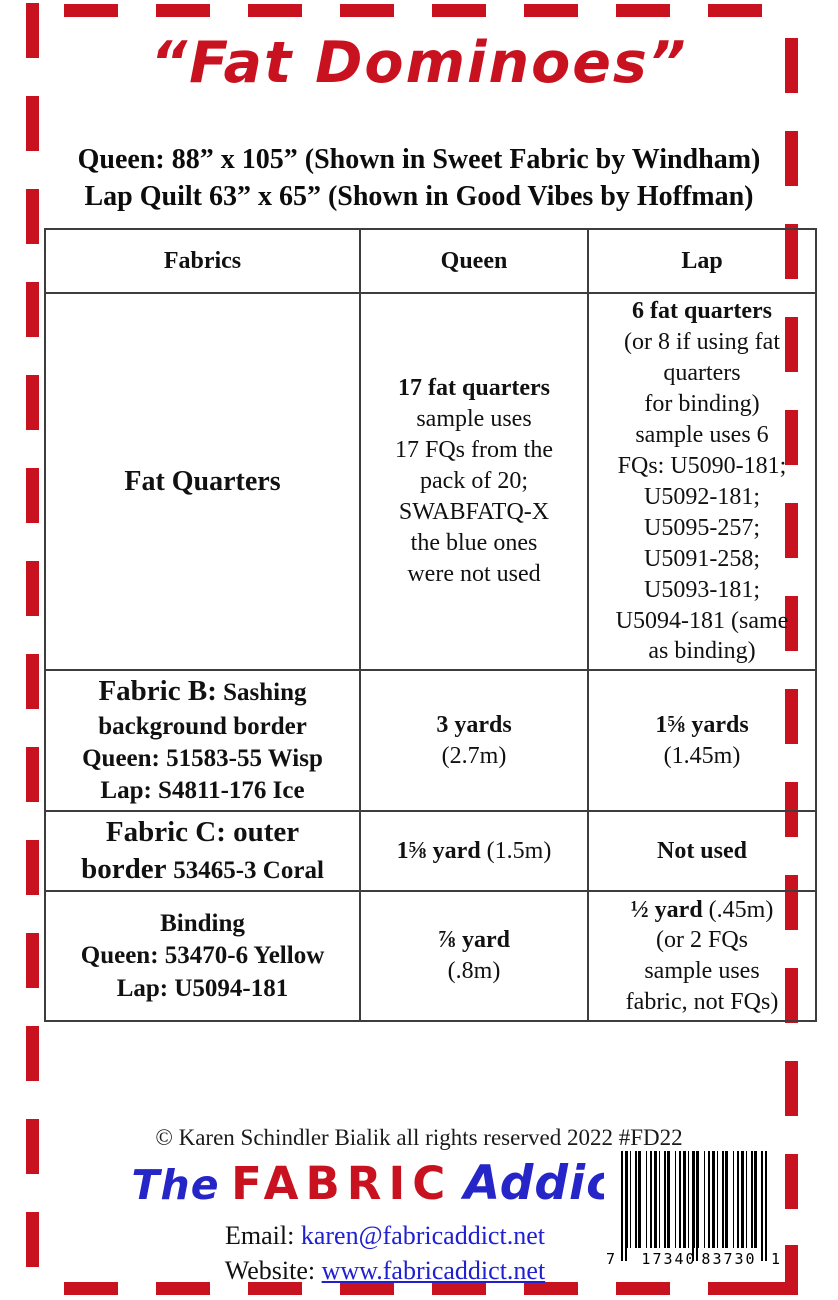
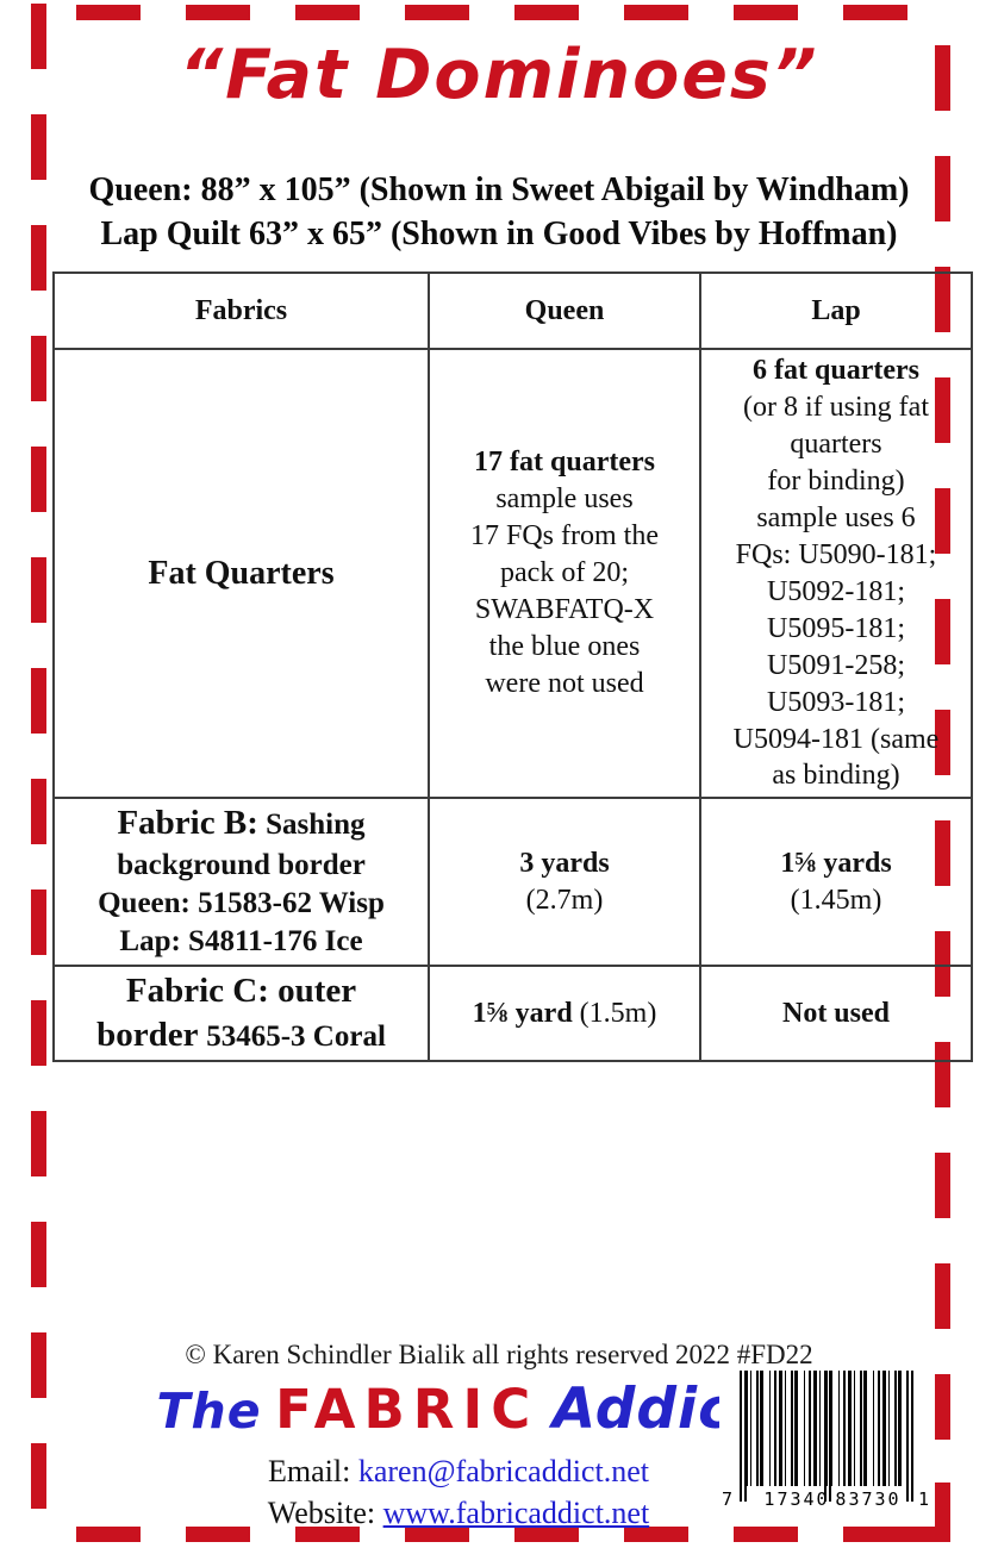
  “Fat Dominoes”
- Queen: 88” x 105” (Shown in Sweet Fabric by Windham)
+ Queen: 88” x 105” (Shown in Sweet Abigail by Windham)
  Lap Quilt 63” x 65” (Shown in Good Vibes by Hoffman)
  Fabrics	Queen	Lap
- Fat Quarters	17 fat quarters sample uses 17 FQs from the pack of 20; SWABFATQ-X the blue ones were not used	6 fat quarters (or 8 if using fat quarters for binding) sample uses 6 FQs: U5090-181; U5092-181; U5095-257; U5091-258; U5093-181; U5094-181 (same as binding)
+ Fat Quarters	17 fat quarters sample uses 17 FQs from the pack of 20; SWABFATQ-X the blue ones were not used	6 fat quarters (or 8 if using fat quarters for binding) sample uses 6 FQs: U5090-181; U5092-181; U5095-181; U5091-258; U5093-181; U5094-181 (same as binding)
- Fabric B: Sashing background border Queen: 51583-55 Wisp Lap: S4811-176 Ice	3 yards (2.7m)	1⅝ yards (1.45m)
+ Fabric B: Sashing background border Queen: 51583-62 Wisp Lap: S4811-176 Ice	3 yards (2.7m)	1⅝ yards (1.45m)
  Fabric C: outer border 53465-3 Coral	1⅝ yard (1.5m)	Not used
- Binding Queen: 53470-6 Yellow Lap: U5094-181	⅞ yard (.8m)	½ yard (.45m) (or 2 FQs sample uses fabric, not FQs)
  © Karen Schindler Bialik all rights reserved 2022 #FD22
  The FABRIC Addic
  Email: karen@fabricaddict.net
  Website: www.fabricaddict.net
  7
  17340
  83730
  1
